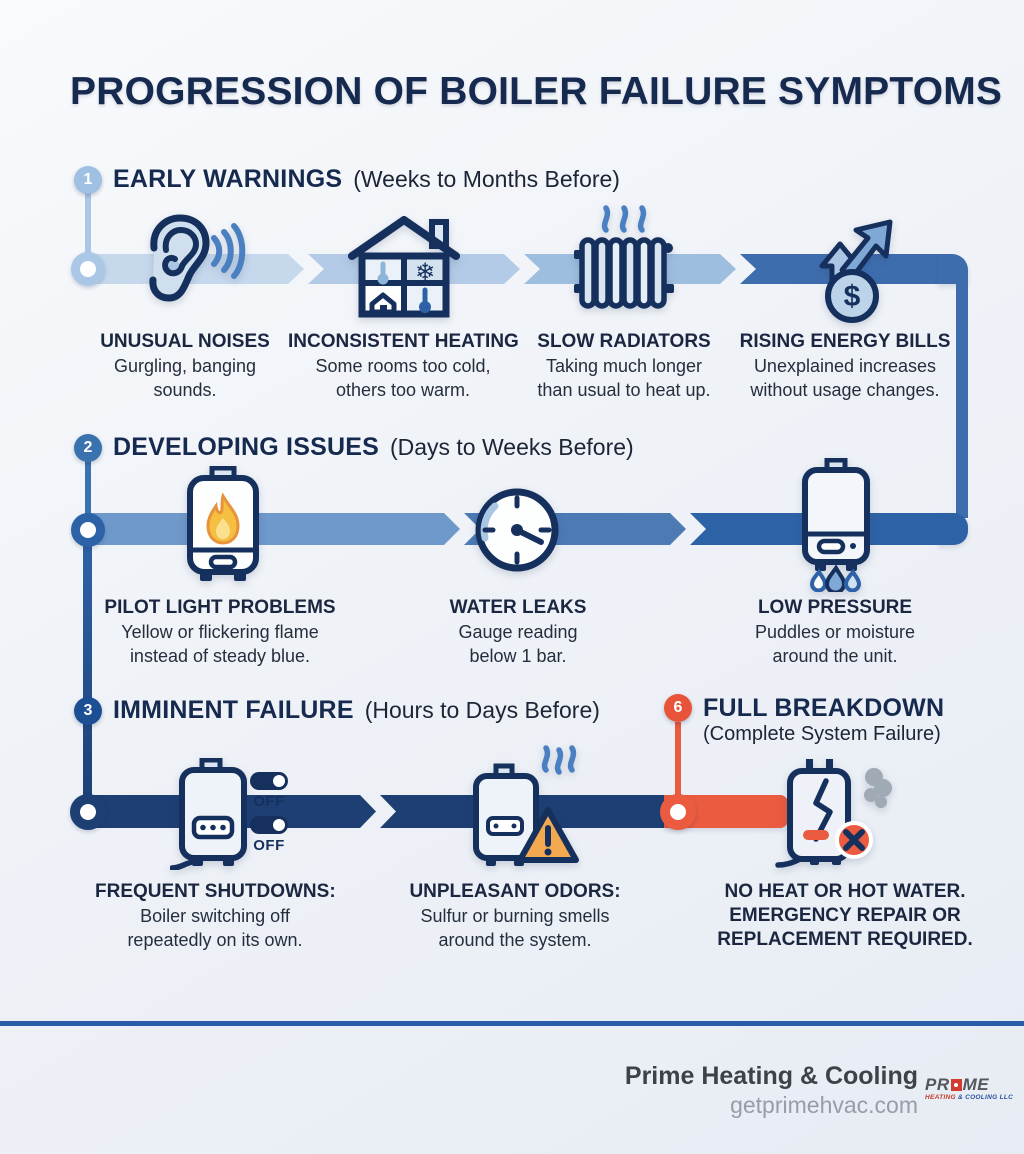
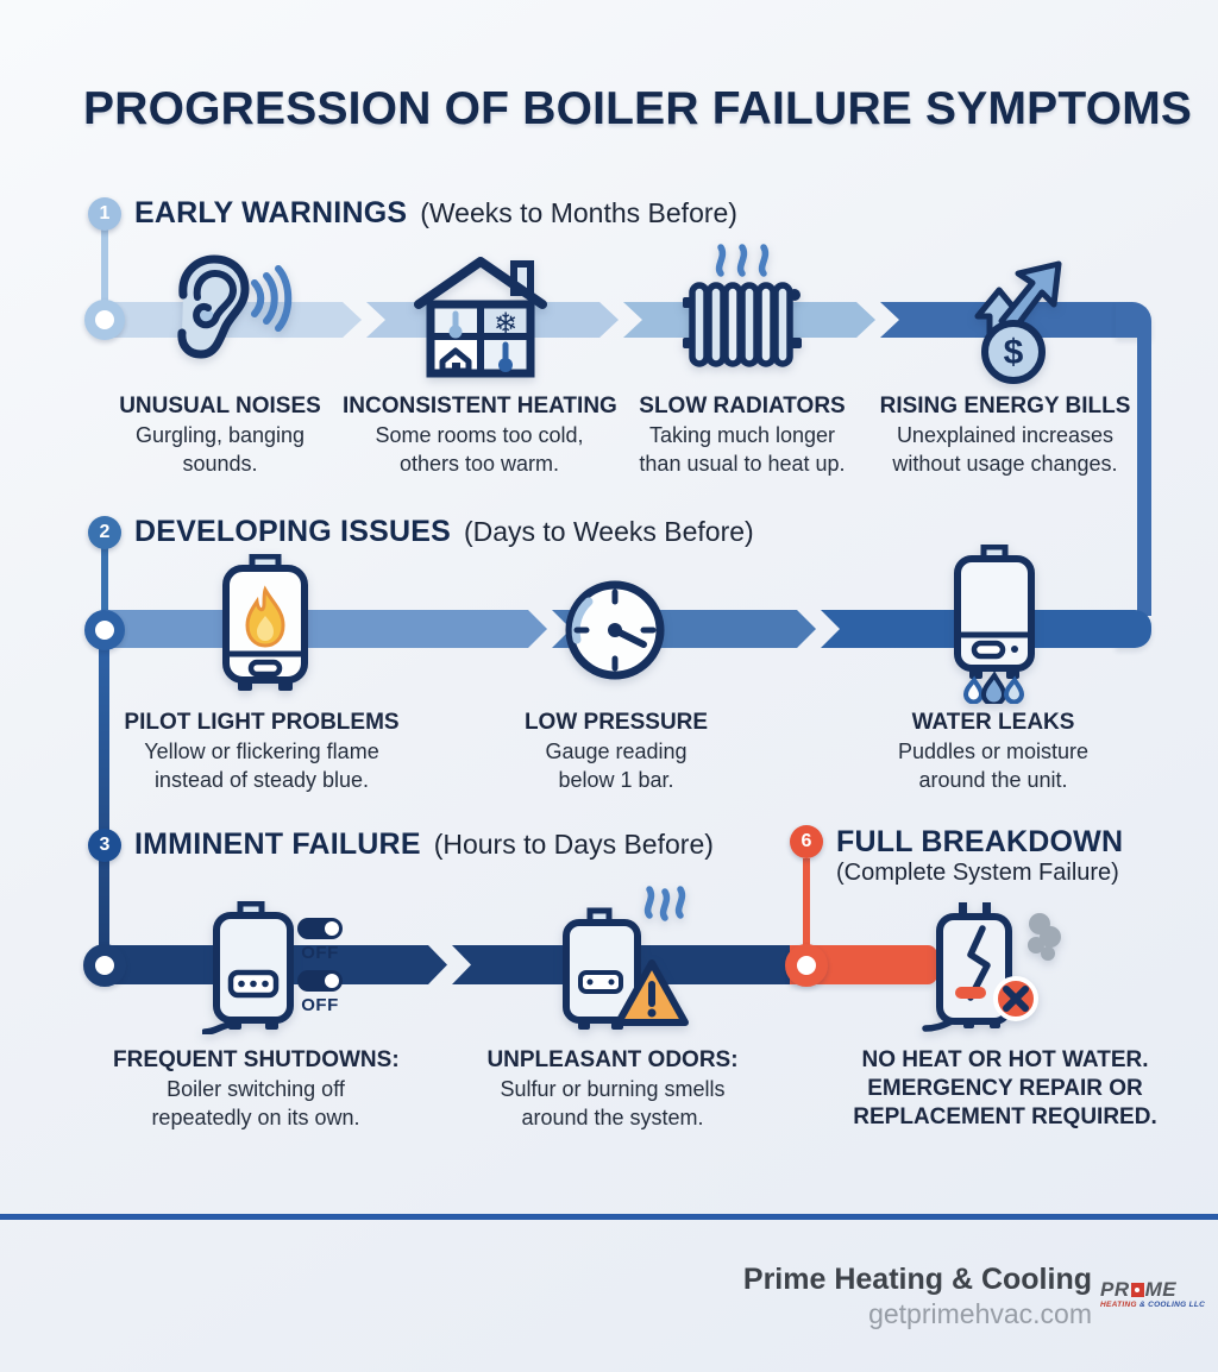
  PROGRESSION OF BOILER FAILURE SYMPTOMS
  1
  EARLY WARNINGS
  (Weeks to Months Before)
  ❄
  $
  UNUSUAL NOISES
  Gurgling, banging
  sounds.
  INCONSISTENT HEATING
  Some rooms too cold,
  others too warm.
  SLOW RADIATORS
  Taking much longer
  than usual to heat up.
  RISING ENERGY BILLS
  Unexplained increases
  without usage changes.
  2
  DEVELOPING ISSUES
  (Days to Weeks Before)
  PILOT LIGHT PROBLEMS
  Yellow or flickering flame
  instead of steady blue.
- WATER LEAKS
+ LOW PRESSURE
  Gauge reading
  below 1 bar.
- LOW PRESSURE
+ WATER LEAKS
  Puddles or moisture
  around the unit.
  3
  IMMINENT FAILURE
  (Hours to Days Before)
  6
  FULL BREAKDOWN
  (Complete System Failure)
  OFF
  OFF
  FREQUENT SHUTDOWNS:
  Boiler switching off
  repeatedly on its own.
  UNPLEASANT ODORS:
  Sulfur or burning smells
  around the system.
  NO HEAT OR HOT WATER.
  EMERGENCY REPAIR OR
  REPLACEMENT REQUIRED.
  Prime Heating & Cooling
  getprimehvac.com
  PR
  ME
